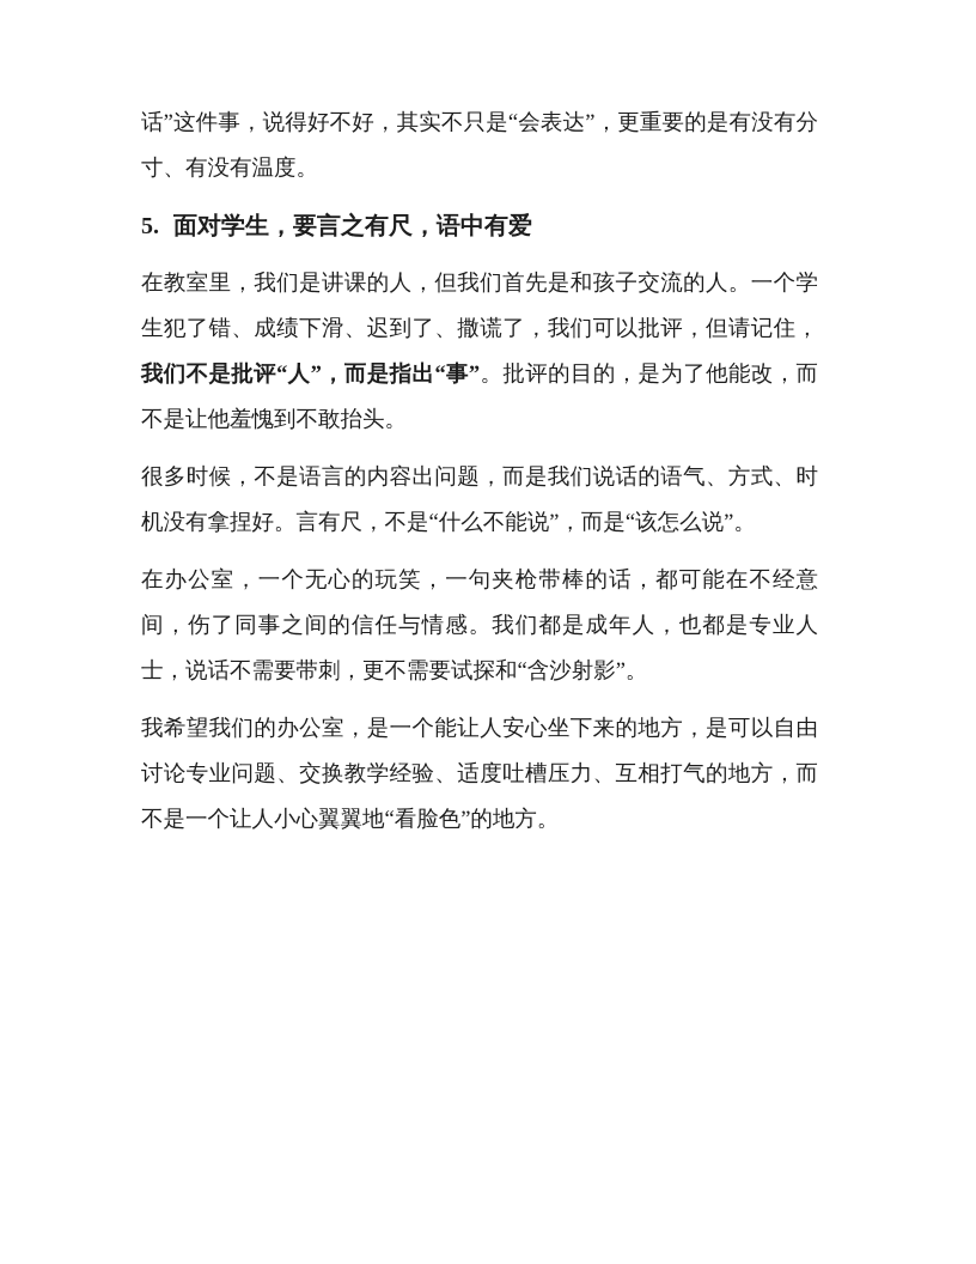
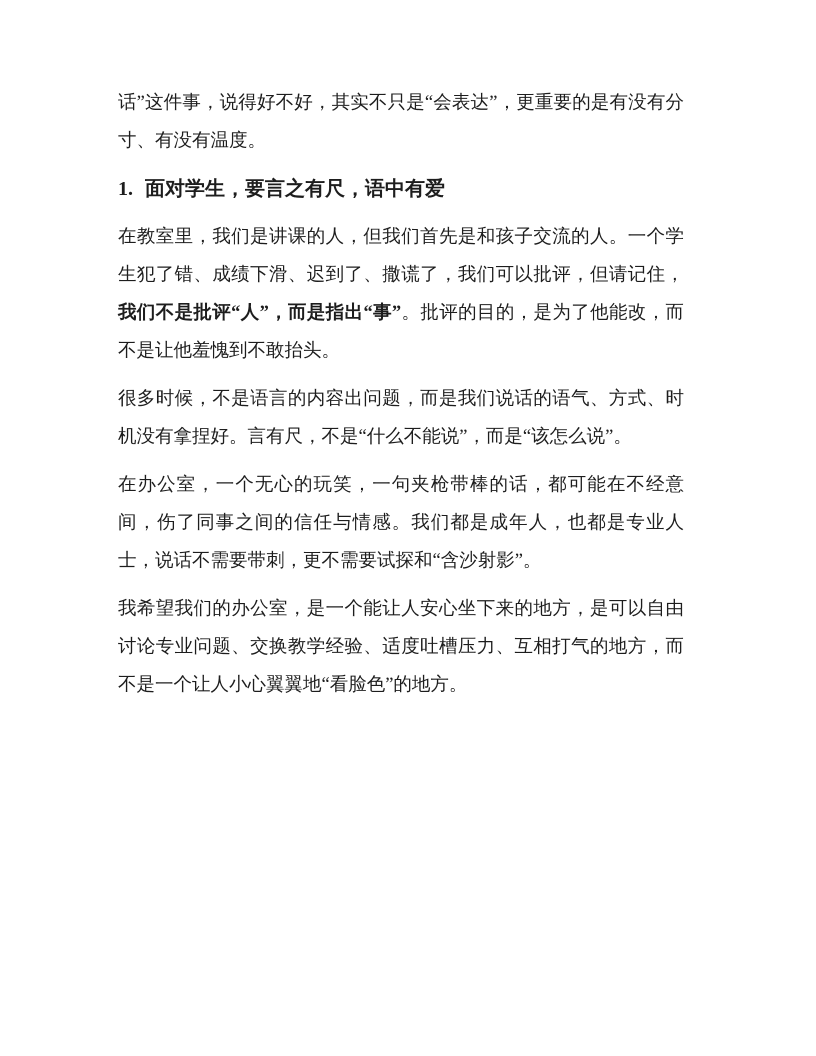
  话”这件事，说得好不好，其实不只是“会表达”，更重要的是有没有分寸、有没有温度。
- 5. 面对学生，要言之有尺，语中有爱
+ 1. 面对学生，要言之有尺，语中有爱
  在教室里，我们是讲课的人，但我们首先是和孩子交流的人。一个学生犯了错、成绩下滑、迟到了、撒谎了，我们可以批评，但请记住，我们不是批评“人”，而是指出“事”。批评的目的，是为了他能改，而不是让他羞愧到不敢抬头。
  很多时候，不是语言的内容出问题，而是我们说话的语气、方式、时机没有拿捏好。言有尺，不是“什么不能说”，而是“该怎么说”。
  在办公室，一个无心的玩笑，一句夹枪带棒的话，都可能在不经意间，伤了同事之间的信任与情感。我们都是成年人，也都是专业人士，说话不需要带刺，更不需要试探和“含沙射影”。
  我希望我们的办公室，是一个能让人安心坐下来的地方，是可以自由讨论专业问题、交换教学经验、适度吐槽压力、互相打气的地方，而不是一个让人小心翼翼地“看脸色”的地方。
